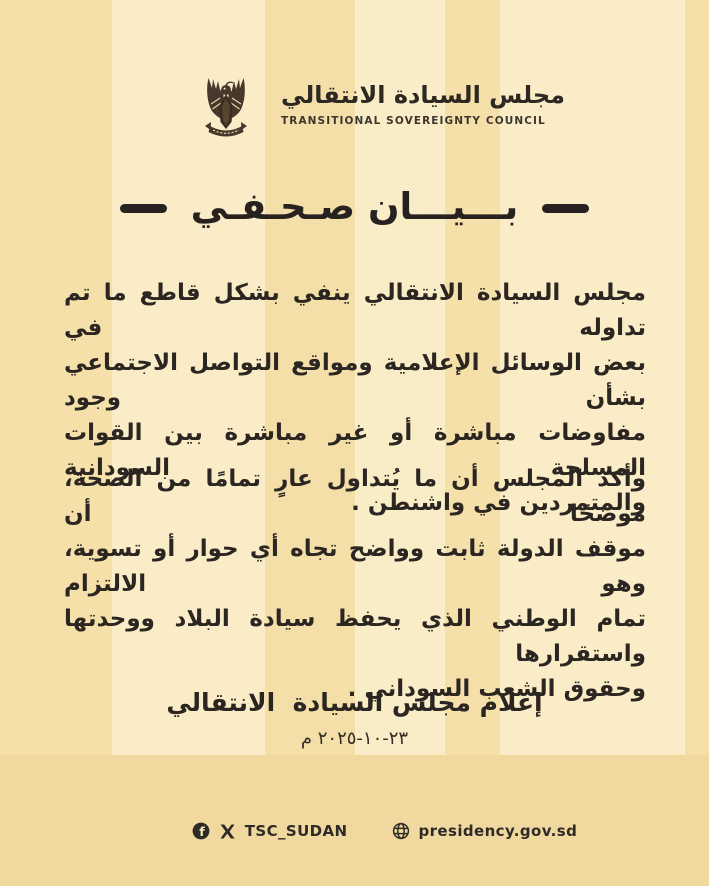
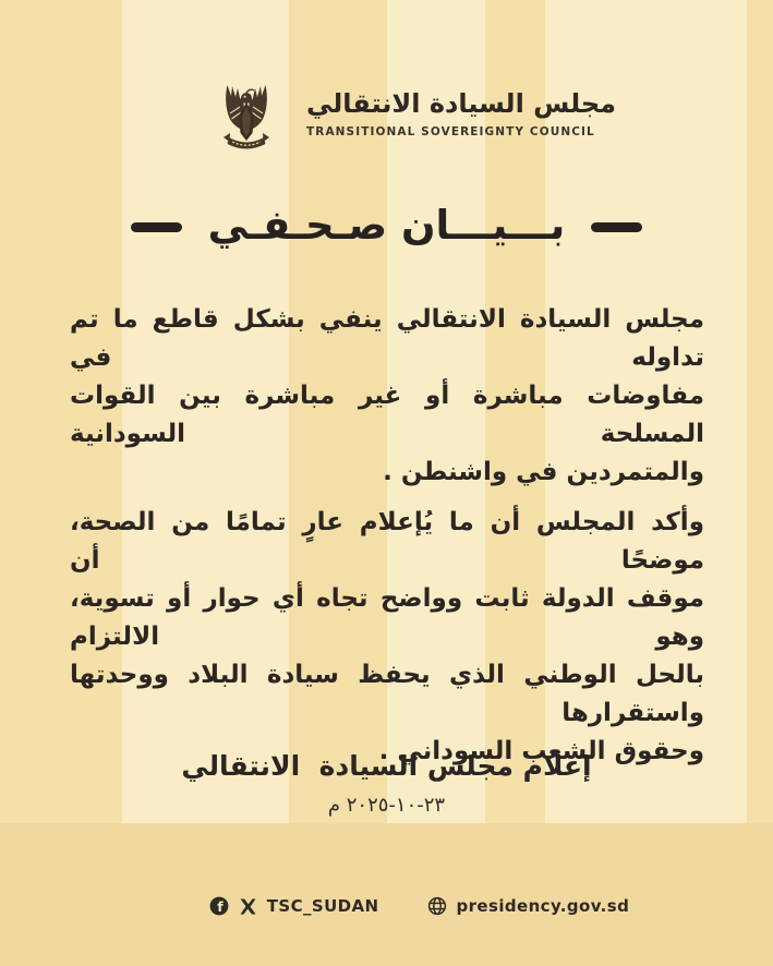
  مجلس السيادة الانتقالي
  TRANSITIONAL SOVEREIGNTY COUNCIL
  بـــيـــان صـحـفـي
  مجلس السيادة الانتقالي ينفي بشكل قاطع ما تم تداوله في
- بعض الوسائل الإعلامية ومواقع التواصل الاجتماعي بشأن وجود
  مفاوضات مباشرة أو غير مباشرة بين القوات المسلحة السودانية
  والمتمردين في واشنطن .
- وأكد المجلس أن ما يُتداول عارٍ تمامًا من الصحة، موضحًا أن
+ وأكد المجلس أن ما يُإعلام عارٍ تمامًا من الصحة، موضحًا أن
  موقف الدولة ثابت وواضح تجاه أي حوار أو تسوية، وهو الالتزام
- تمام الوطني الذي يحفظ سيادة البلاد ووحدتها واستقرارها
+ بالحل الوطني الذي يحفظ سيادة البلاد ووحدتها واستقرارها
  وحقوق الشعب السوداني .
  إعلام مجلس السيادة الانتقالي
  ٢٣-١٠-٢٠٢٥ م
  f
  TSC_SUDAN
  presidency.gov.sd
